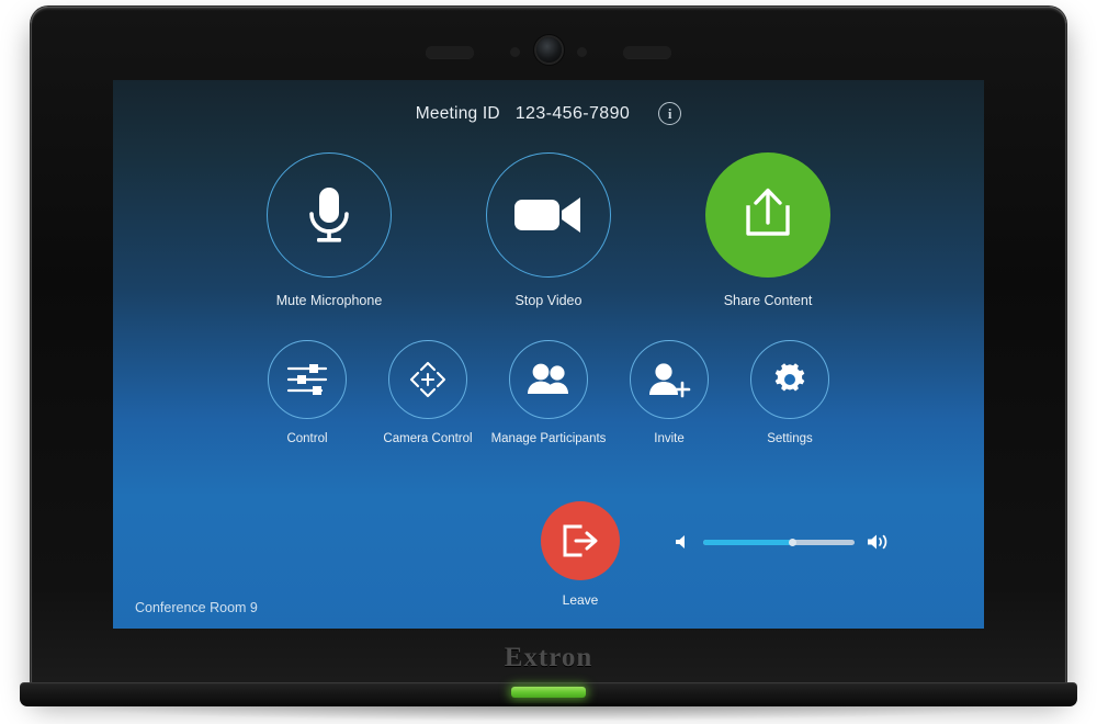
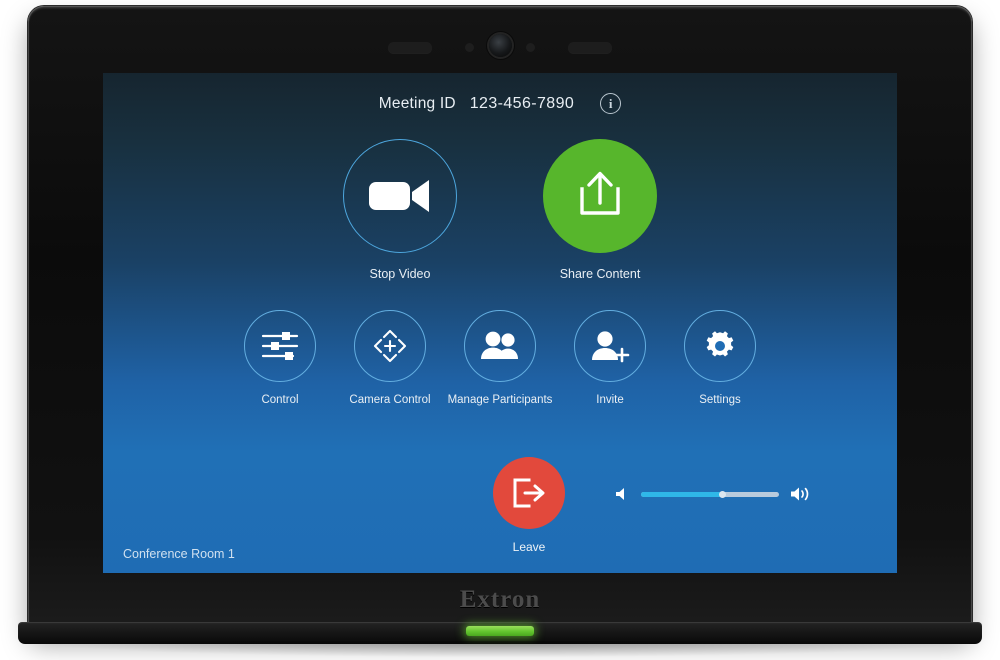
  Meeting ID
  123-456-7890
  i
- Mute Microphone
  Stop Video
  Share Content
  Control
  Camera Control
  Manage Participants
  Invite
  Settings
  Leave
- Conference Room 9
+ Conference Room 1
  Extron
